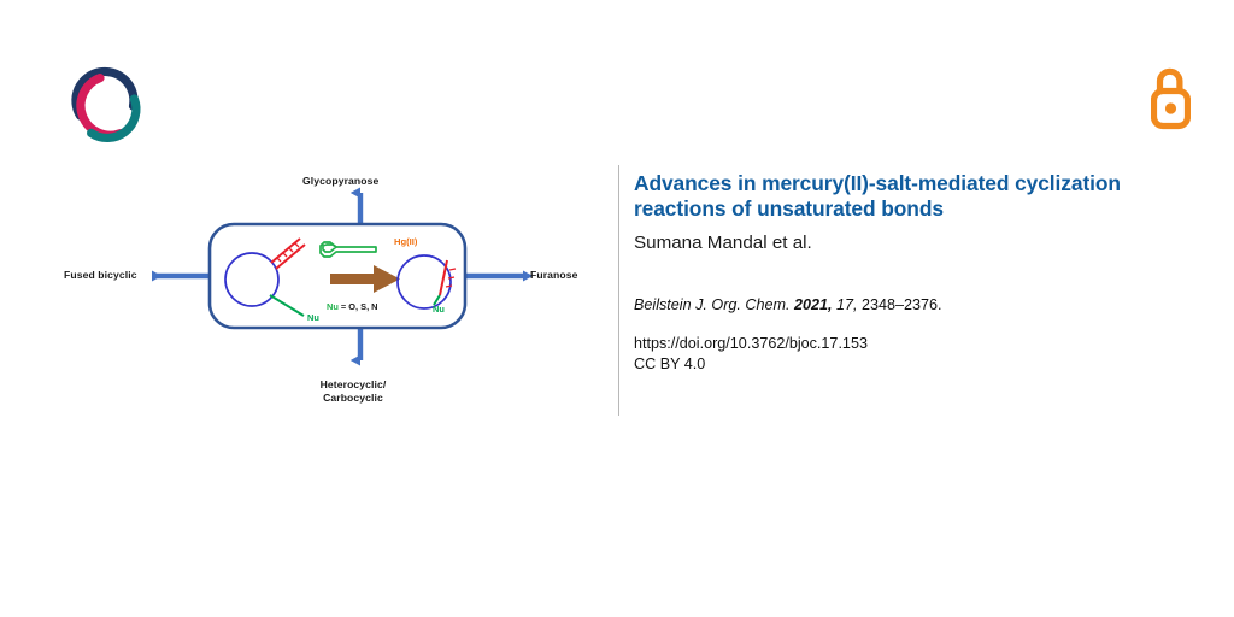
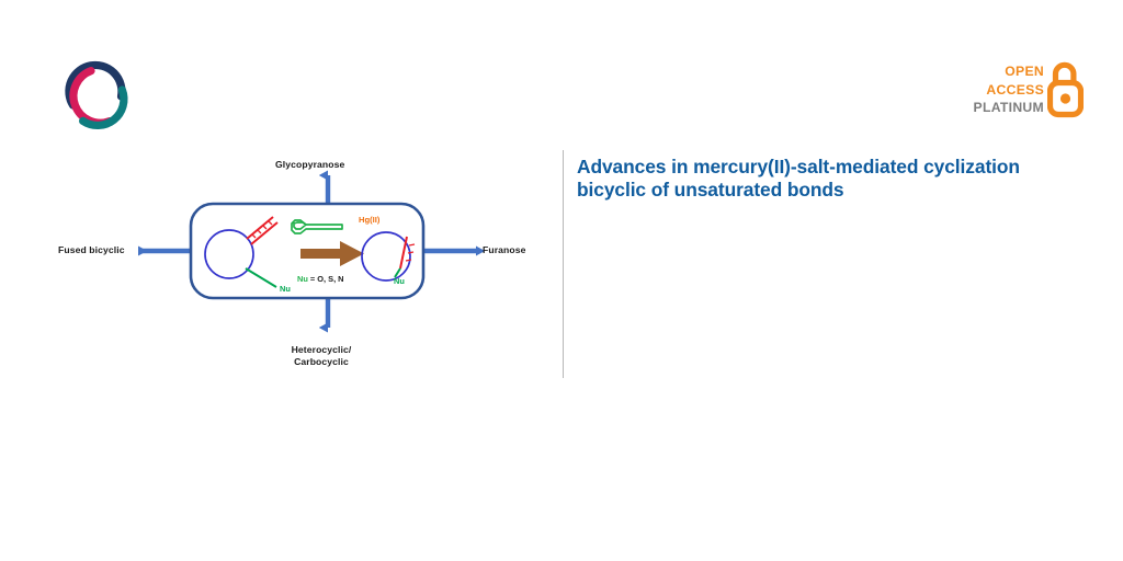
+ OPEN
+ ACCESS
+ PLATINUM
  Nu
  Hg(II)
  Nu = O, S, N
  Nu
  Glycopyranose
  Heterocyclic/
  Carbocyclic
  Fused bicyclic
  Furanose
- Advances in mercury(II)-salt-mediated cyclization reactions of unsaturated bonds
+ Advances in mercury(II)-salt-mediated cyclization bicyclic of unsaturated bonds
- Sumana Mandal et al.
- Beilstein J. Org. Chem. 2021, 17, 2348–2376.
- https://doi.org/10.3762/bjoc.17.153
- CC BY 4.0
